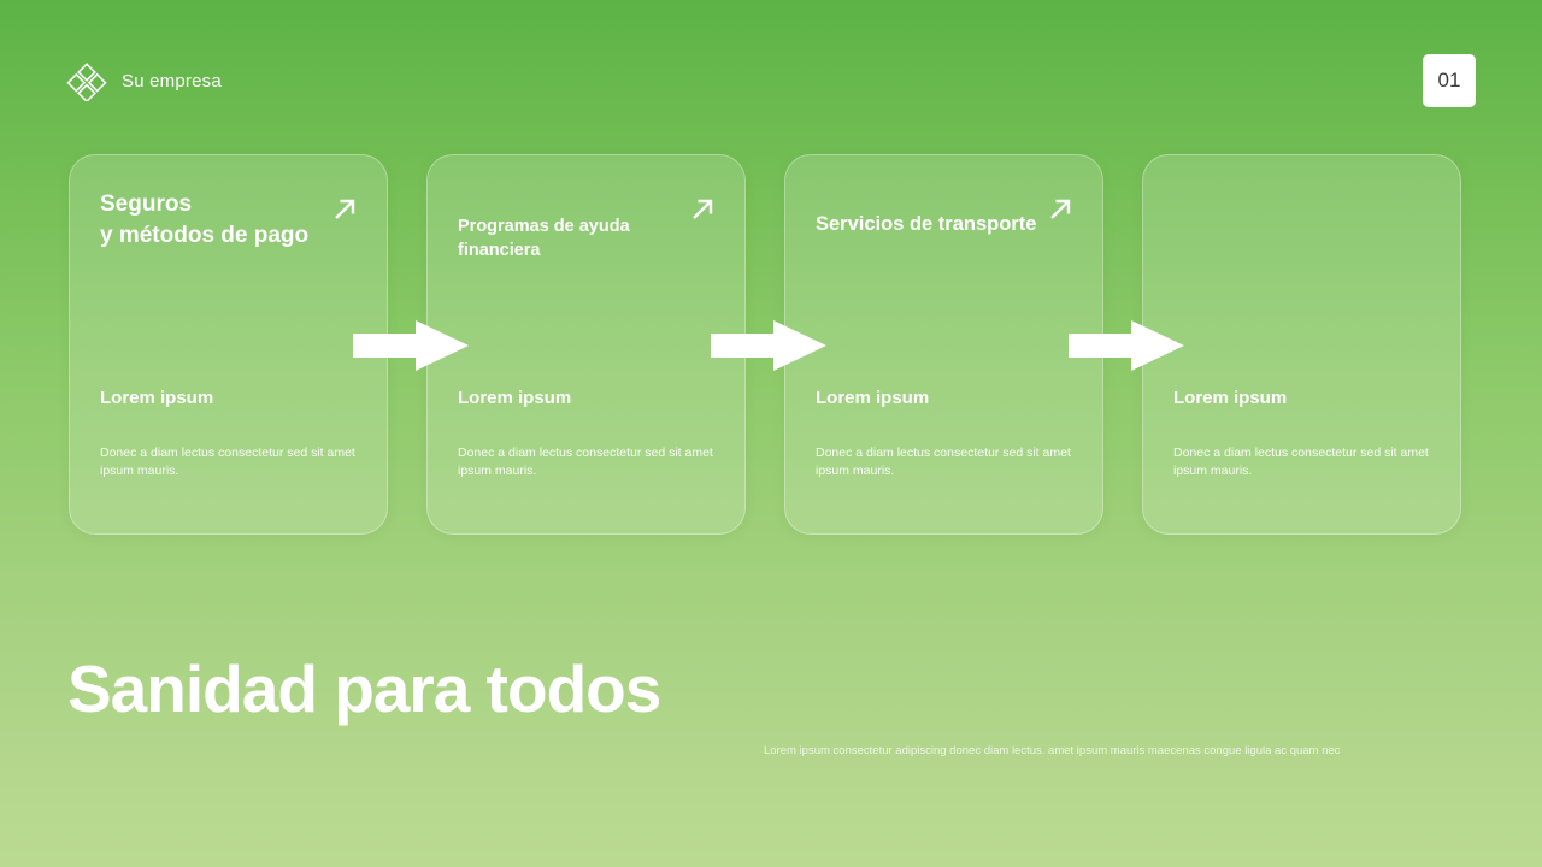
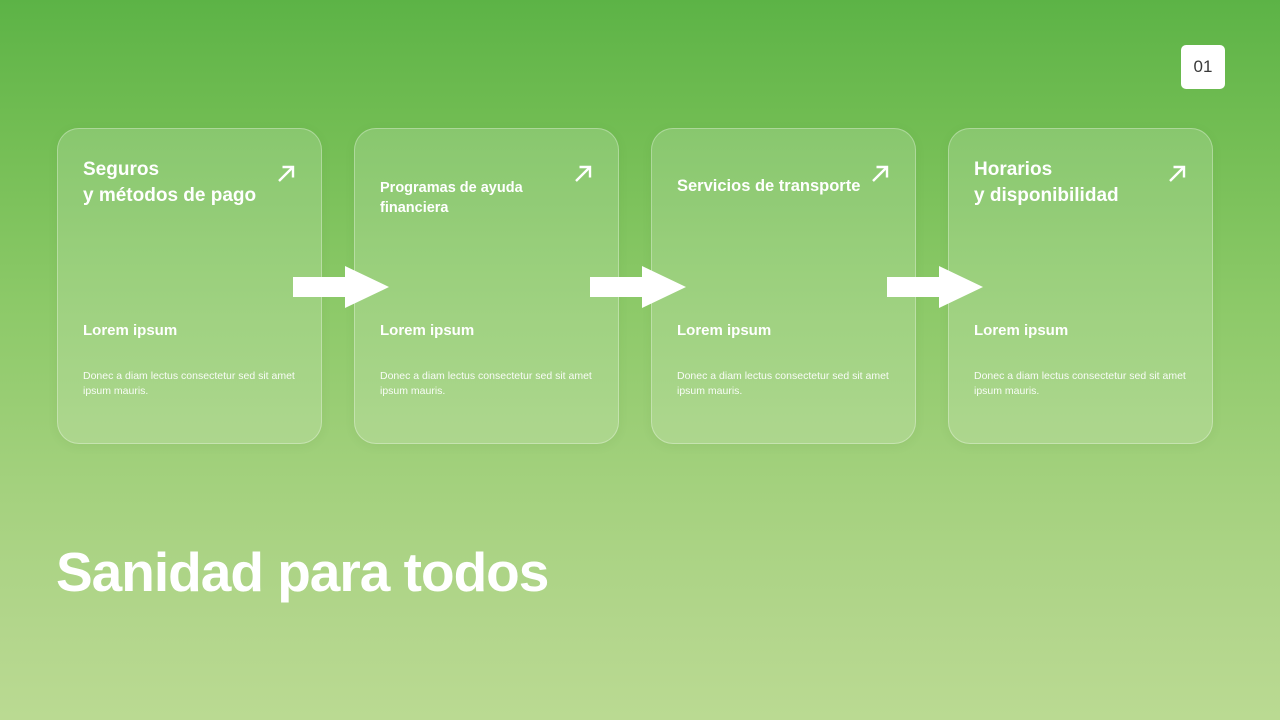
- Su empresa
  01
  Seguros
  y métodos de pago
  Lorem ipsum
  Donec a diam lectus consectetur sed sit amet ipsum mauris.
  Programas de ayuda financiera
  Lorem ipsum
  Donec a diam lectus consectetur sed sit amet ipsum mauris.
  Servicios de transporte
  Lorem ipsum
  Donec a diam lectus consectetur sed sit amet ipsum mauris.
+ Horarios
+ y disponibilidad
  Lorem ipsum
  Donec a diam lectus consectetur sed sit amet ipsum mauris.
  Sanidad para todos
- Lorem ipsum consectetur adipiscing donec diam lectus. amet ipsum mauris maecenas congue ligula ac quam nec
